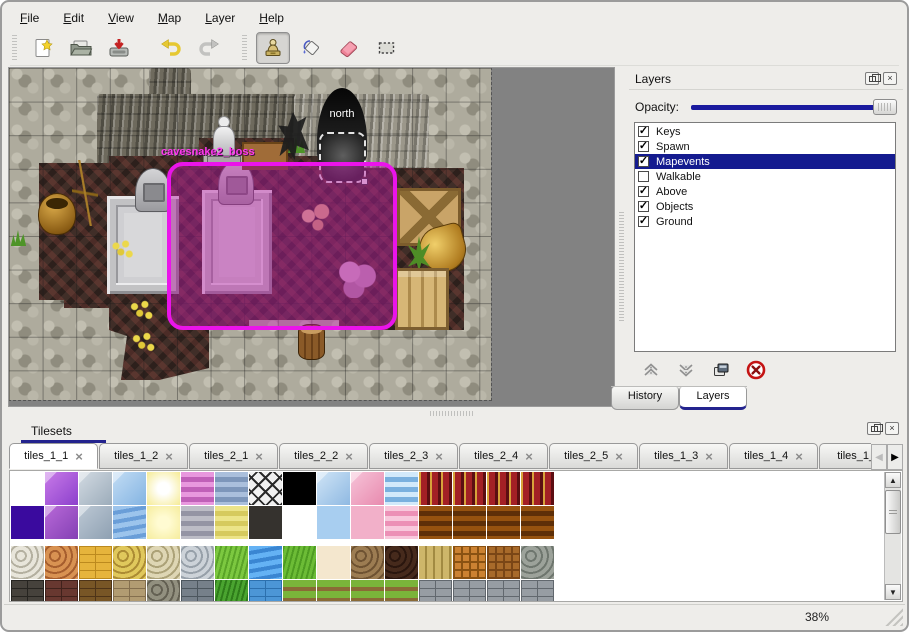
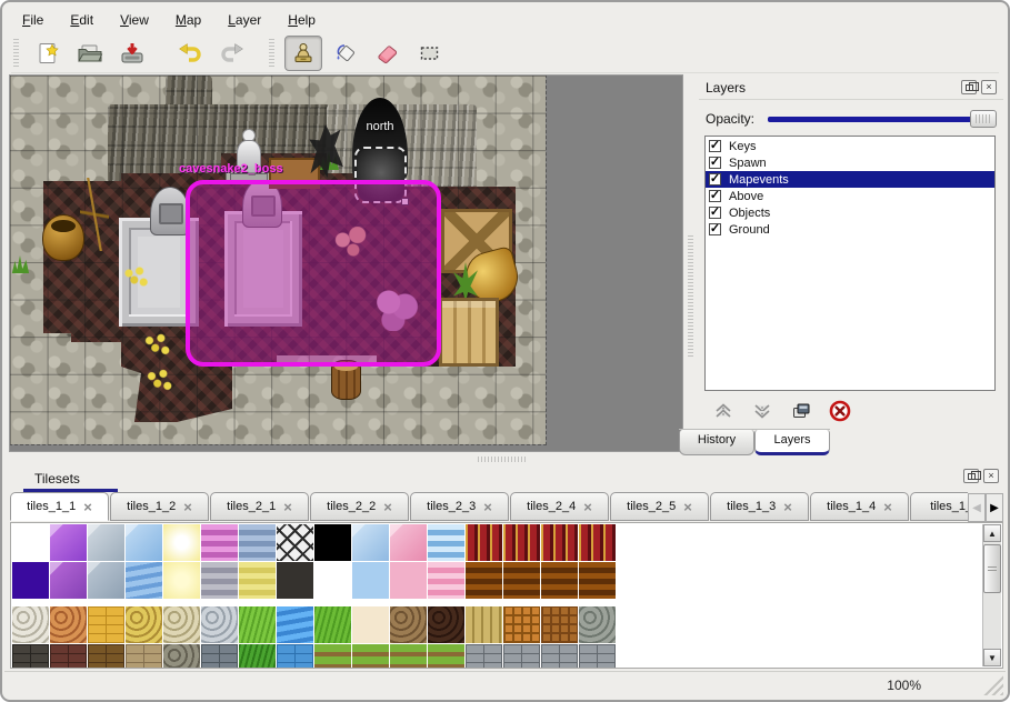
  File
  Edit
  View
  Map
  Layer
  Help
  north
  cavesnake2_boss
  Layers
  ×
  Opacity:
  ✓
  Keys
  ✓
  Spawn
  ✓
  Mapevents
- Walkable
  ✓
  Above
  ✓
  Objects
  ✓
  Ground
  History
  Layers
  Tilesets
  ×
  tiles_1_1
  ×
  tiles_1_2
  ×
  tiles_2_1
  ×
  tiles_2_2
  ×
  tiles_2_3
  ×
  tiles_2_4
  ×
  tiles_2_5
  ×
  tiles_1_3
  ×
  tiles_1_4
  ×
  tiles_1
  ◀
  ▶
  ▲
  ▼
- 38%
+ 100%
